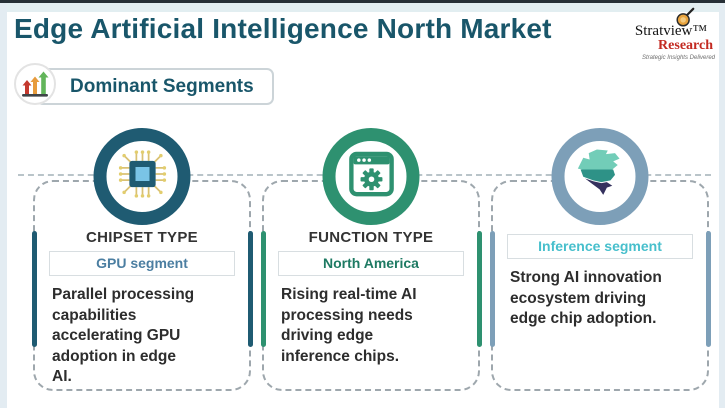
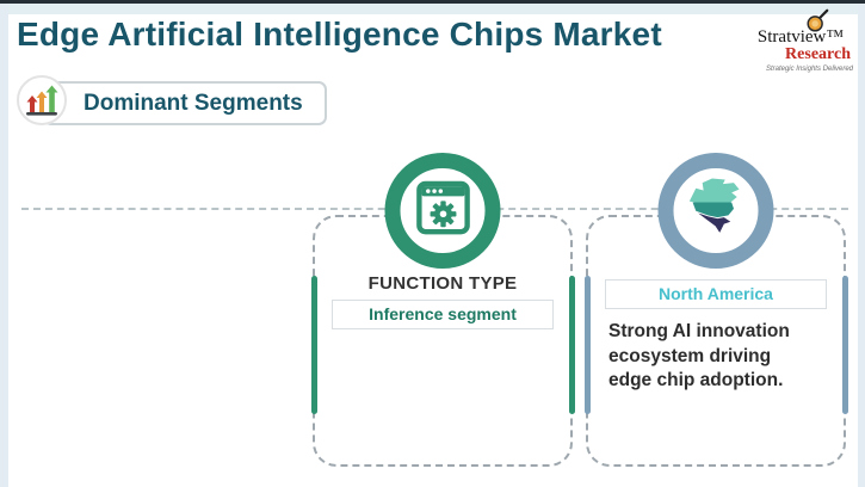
- Edge Artificial Intelligence North Market
+ Edge Artificial Intelligence Chips Market
  Stratview™
  Research
  Dominant Segments
- CHIPSET TYPE
- GPU segment
- Parallel processing
- capabilities
- accelerating GPU
- adoption in edge
- AI.
  FUNCTION TYPE
- North America
+ Inference segment
- Rising real-time AI
- processing needs
- driving edge
- inference chips.
- Inference segment
+ North America
  Strong AI innovation
  ecosystem driving
  edge chip adoption.
